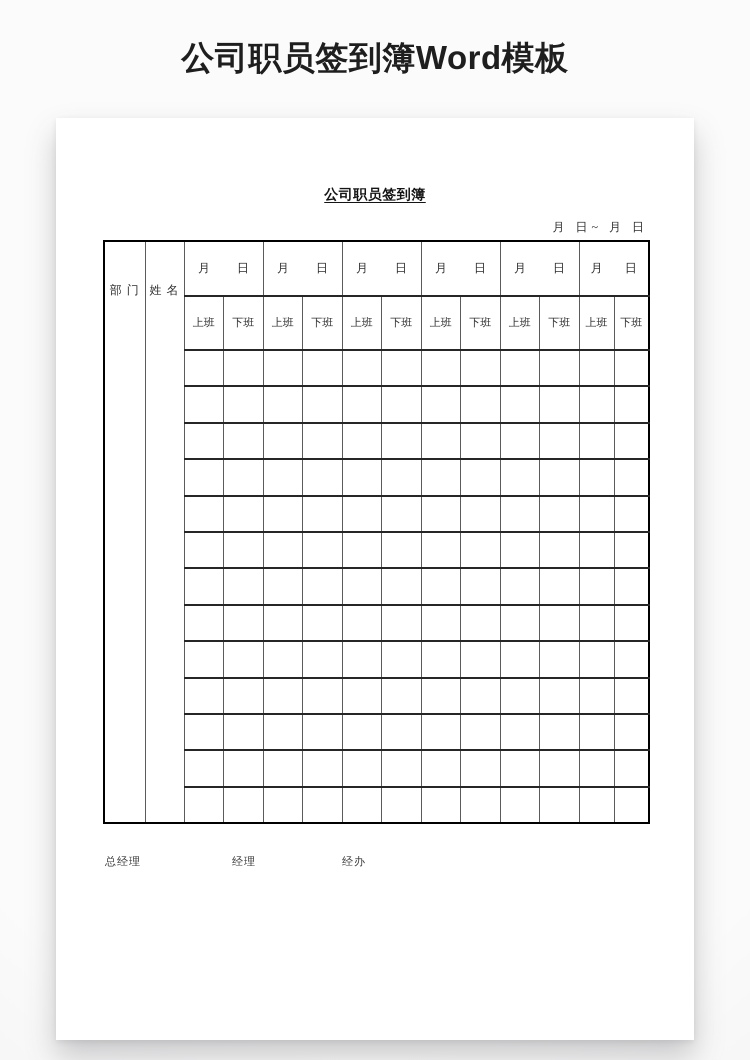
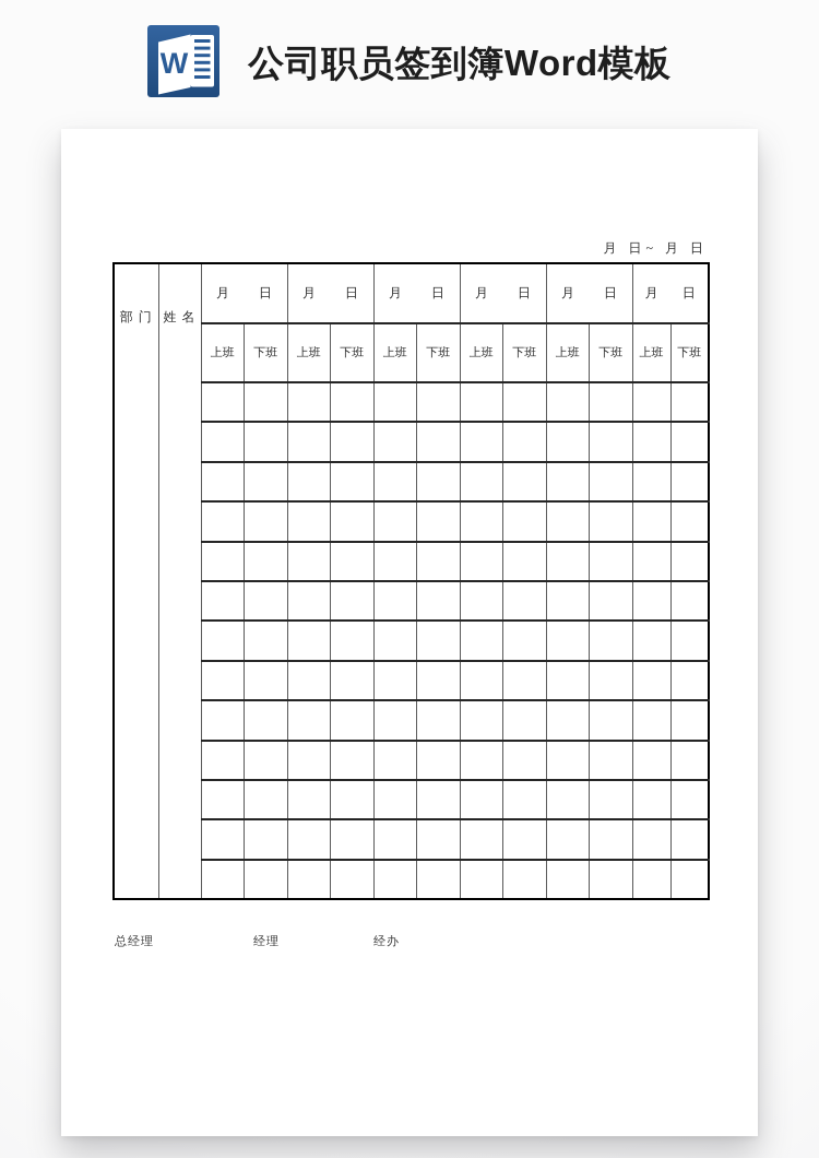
+ W
  公司职员签到簿Word模板
- 公司职员签到簿
  月 日~ 月 日
  部 门	姓 名	月 日	月 日	月 日	月 日	月 日	月 日
  上班	下班	上班	下班	上班	下班	上班	下班	上班	下班	上班	下班
  总经理
  经理
  经办
